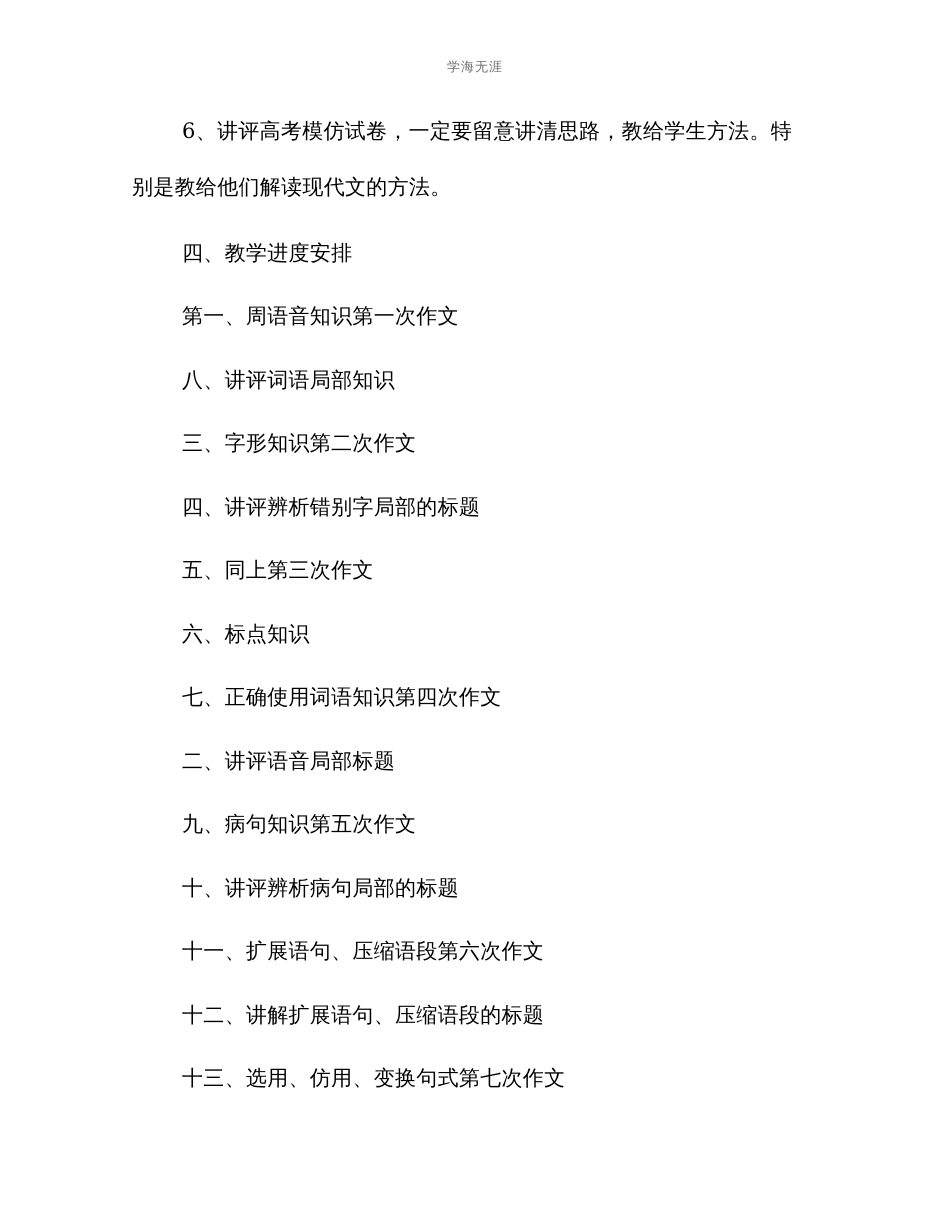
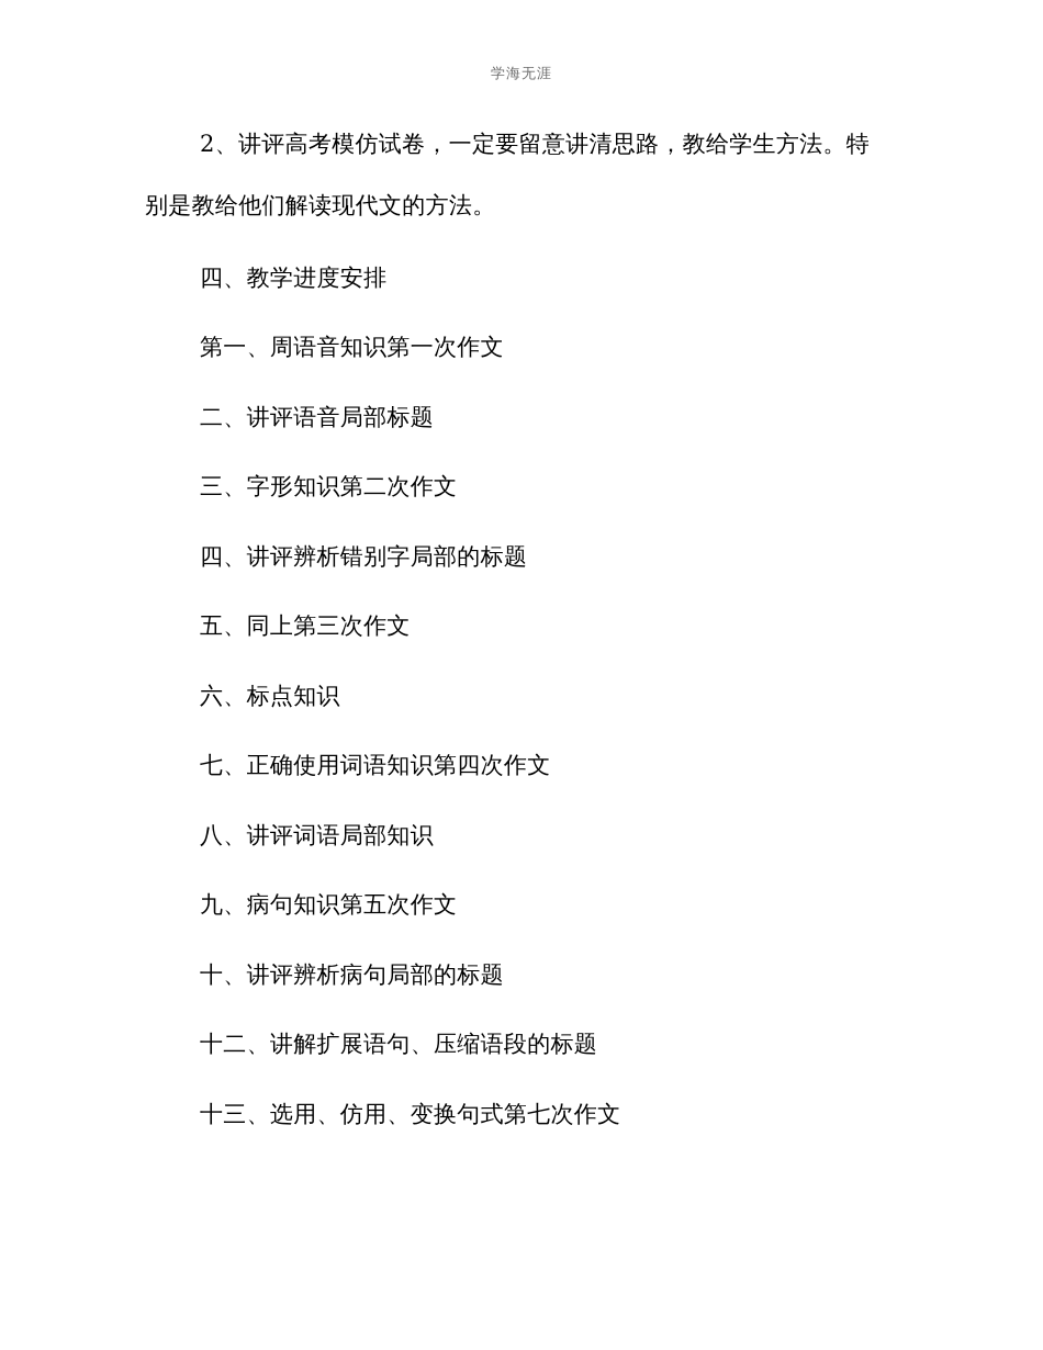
  学海无涯
- 6、讲评高考模仿试卷，一定要留意讲清思路，教给学生方法。特
+ 2、讲评高考模仿试卷，一定要留意讲清思路，教给学生方法。特
  别是教给他们解读现代文的方法。
  四、教学进度安排
  第一、周语音知识第一次作文
- 八、讲评词语局部知识
+ 二、讲评语音局部标题
  三、字形知识第二次作文
  四、讲评辨析错别字局部的标题
  五、同上第三次作文
  六、标点知识
  七、正确使用词语知识第四次作文
- 二、讲评语音局部标题
+ 八、讲评词语局部知识
  九、病句知识第五次作文
  十、讲评辨析病句局部的标题
- 十一、扩展语句、压缩语段第六次作文
  十二、讲解扩展语句、压缩语段的标题
  十三、选用、仿用、变换句式第七次作文
